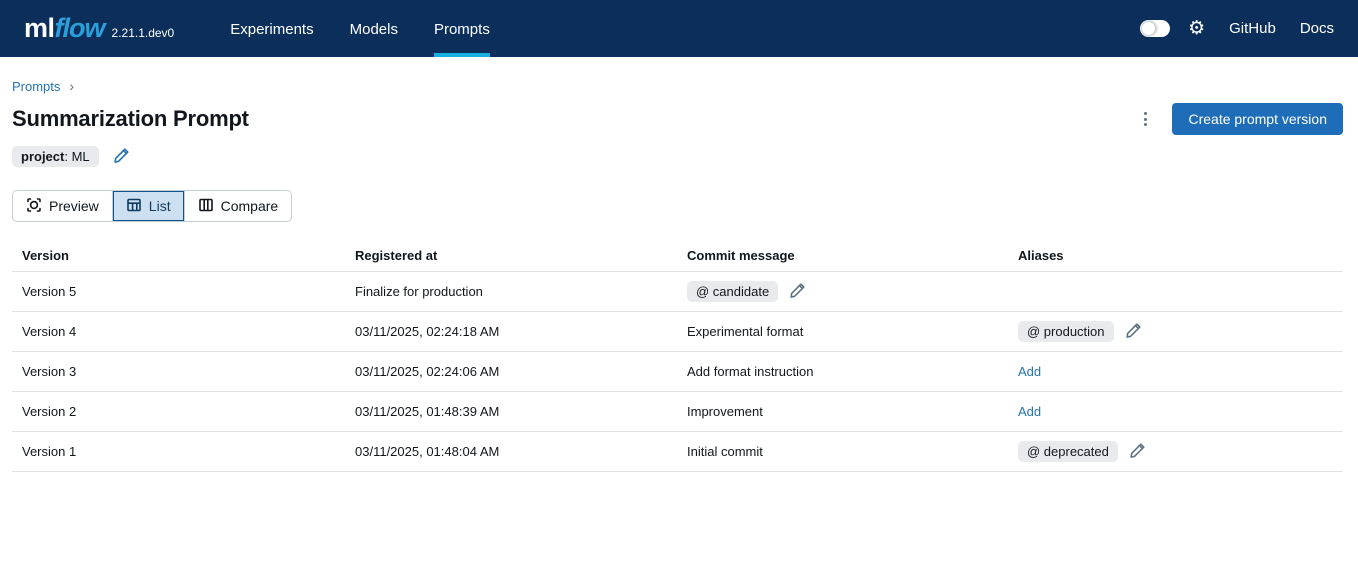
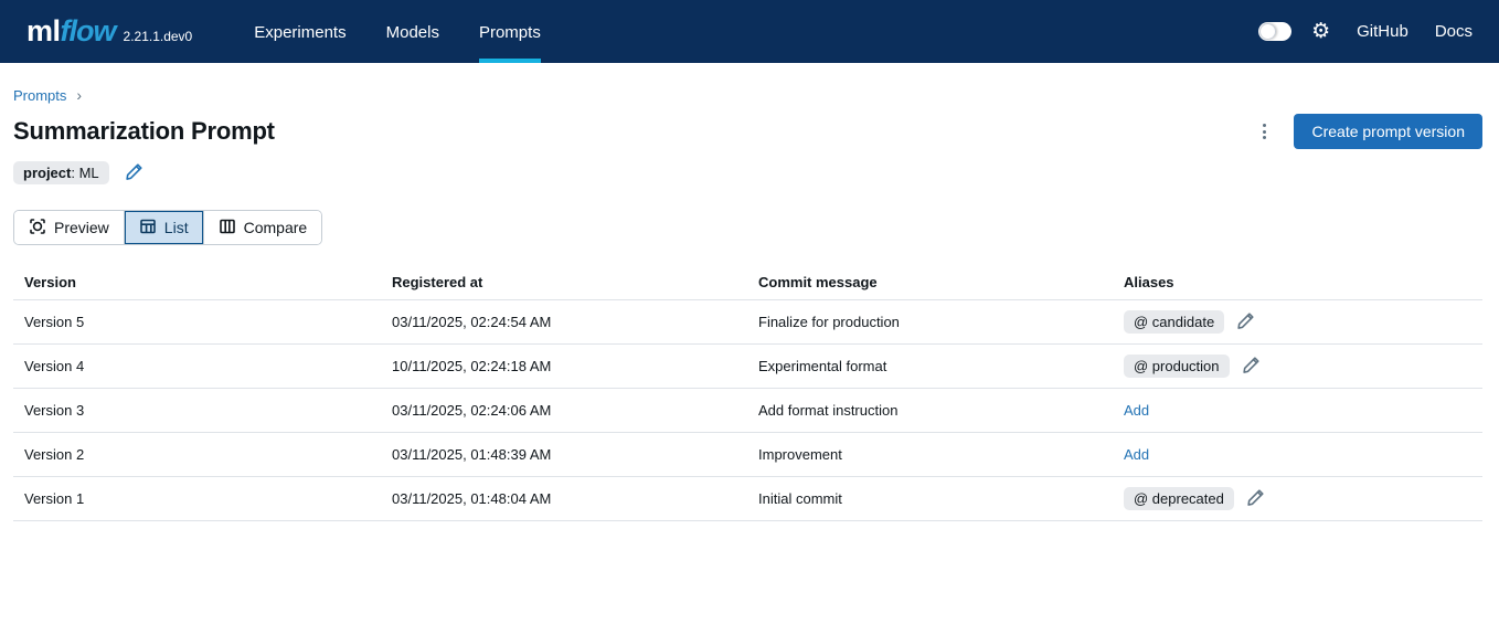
  ml
  flow
  2.21.1.dev0
  Experiments
  Models
  Prompts
  ⚙
  GitHub
  Docs
  Prompts
  ›
  Summarization Prompt
  Create prompt version
  project: ML
  Preview
  List
  Compare
  Version
  Registered at
  Commit message
  Aliases
  Version 5
+ 03/11/2025, 02:24:54 AM
  Finalize for production
  @ candidate
  Version 4
- 03/11/2025, 02:24:18 AM
+ 10/11/2025, 02:24:18 AM
  Experimental format
  @ production
  Version 3
  03/11/2025, 02:24:06 AM
  Add format instruction
  Add
  Version 2
  03/11/2025, 01:48:39 AM
  Improvement
  Add
  Version 1
  03/11/2025, 01:48:04 AM
  Initial commit
  @ deprecated
